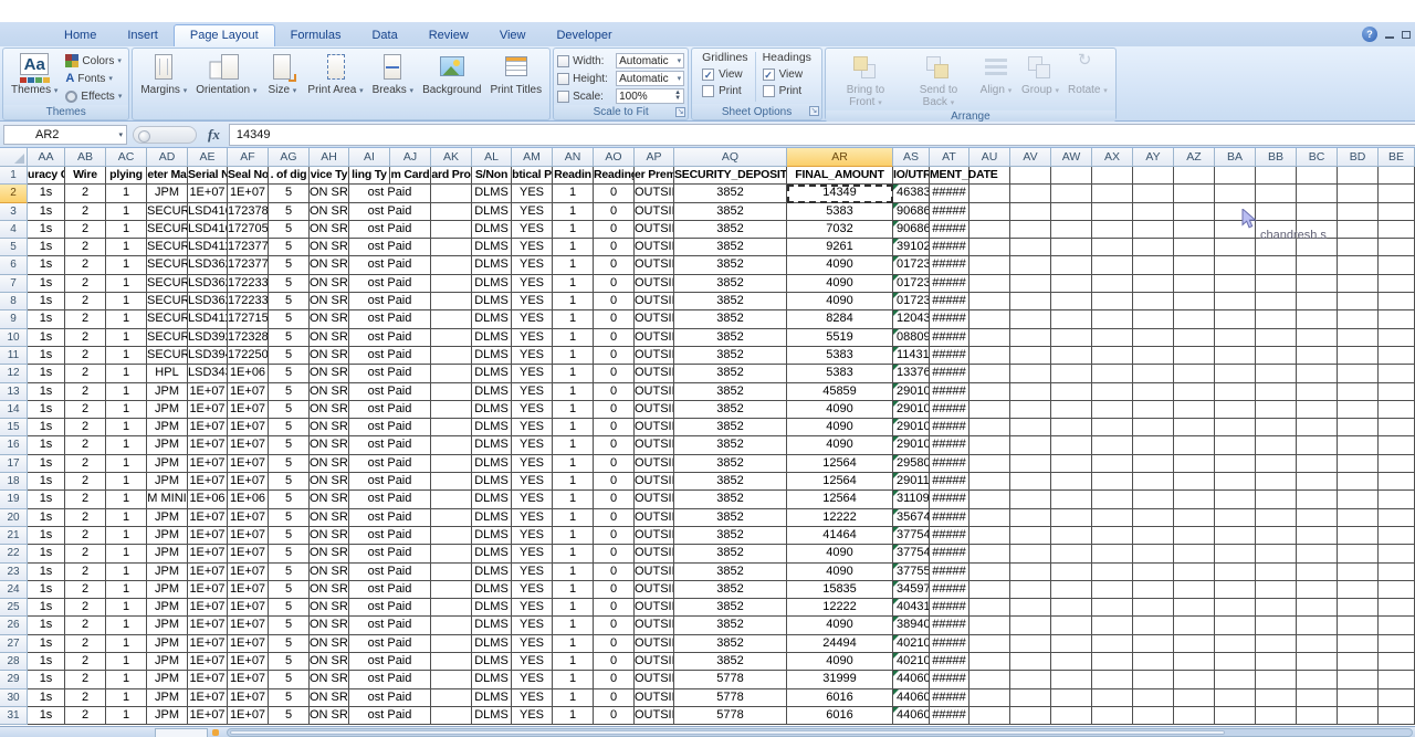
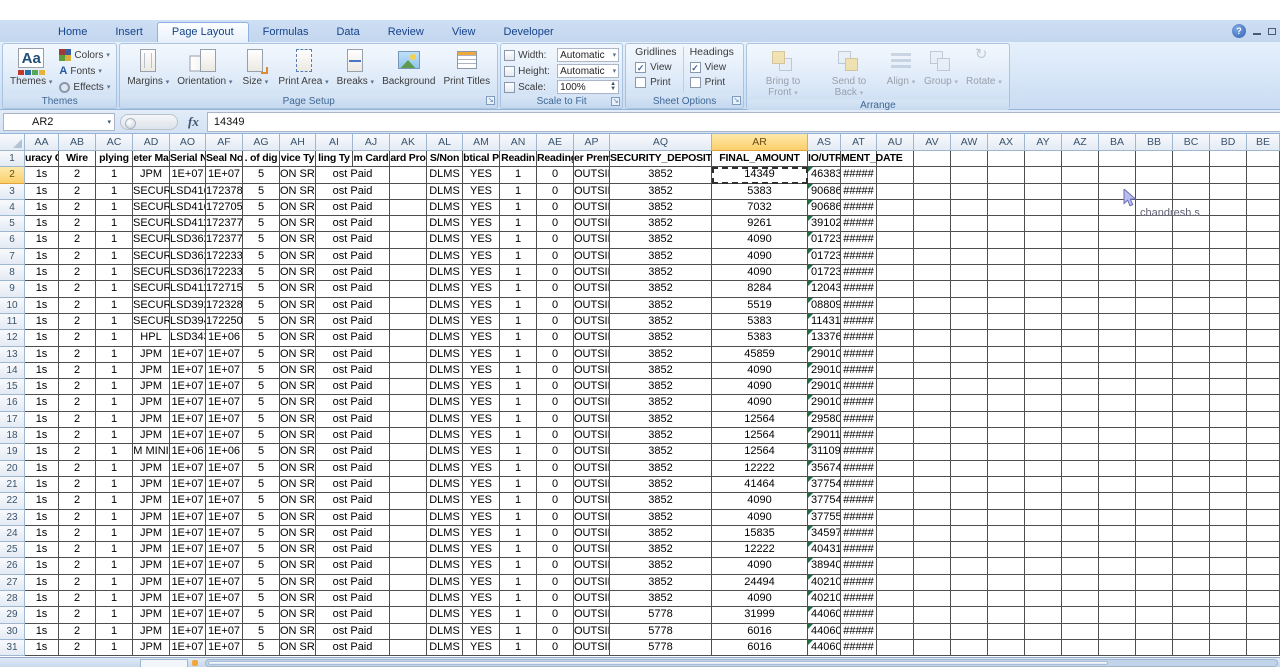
  Home
  Insert
  Page Layout
  Formulas
  Data
  Review
  View
  Developer
  ?
  Aa
  Themes
  Colors
  A
  Fonts
  Effects
  Themes
  Margins
  Orientation
  Size
  Print Area
  Breaks
  Background
  Print Titles
+ Page Setup
  Width:
  Automatic
  Height:
  Automatic
  Scale:
  100%
  Scale to Fit
  Gridlines
  ✓
  View
  Print
  Headings
  ✓
  View
  Print
  Sheet Options
  Bring to Front
  Send to Back
  Align
  Group
  ↻
  Rotate
  Arrange
  AR2
  fx
  14349
  AA
  AB
  AC
  AD
- AE
+ AO
  AF
  AG
  AH
  AI
  AJ
  AK
  AL
  AM
  AN
- AO
+ AE
  AP
  AQ
  AR
  AS
  AT
  AU
  AV
  AW
  AX
  AY
  AZ
  BA
  BB
  BC
  BD
  BE
  1
  uracy C
  Wire
  plying
  eter Ma
  Serial N
  Seal No
  . of dig
  vice Ty
  ling Ty
  m Card
  ard Pro
  S/Non
  btical P
  Readin
  Reading
  er Prem
  SECURITY_DEPOSIT
  FINAL_AMOUNT
  IO/UTR
  MENT_DATE
  2
  1s
  2
  1
  JPM
  1E+07
  1E+07
  5
  ON SR
  ost Paid
  DLMS
  YES
  1
  0
  OUTSI
  3852
  14349
  46383
  #####
  3
  1s
  2
  1
  SECUR
  LSD41
  172378
  5
  ON SR
  ost Paid
  DLMS
  YES
  1
  0
  OUTSI
  3852
  5383
  90686
  #####
  4
  1s
  2
  1
  SECUR
  LSD41
  172705
  5
  ON SR
  ost Paid
  DLMS
  YES
  1
  0
  OUTSI
  3852
  7032
  90686
  #####
  5
  1s
  2
  1
  SECUR
  LSD411
  172377
  5
  ON SR
  ost Paid
  DLMS
  YES
  1
  0
  OUTSI
  3852
  9261
  39102
  #####
  6
  1s
  2
  1
  SECUR
  LSD36
  172377
  5
  ON SR
  ost Paid
  DLMS
  YES
  1
  0
  OUTSI
  3852
  4090
  01723
  #####
  7
  1s
  2
  1
  SECUR
  LSD36
  172233
  5
  ON SR
  ost Paid
  DLMS
  YES
  1
  0
  OUTSI
  3852
  4090
  01723
  #####
  8
  1s
  2
  1
  SECUR
  LSD36
  172233
  5
  ON SR
  ost Paid
  DLMS
  YES
  1
  0
  OUTSI
  3852
  4090
  01723
  #####
  9
  1s
  2
  1
  SECUR
  LSD411
  172715
  5
  ON SR
  ost Paid
  DLMS
  YES
  1
  0
  OUTSI
  3852
  8284
  12043
  #####
  10
  1s
  2
  1
  SECUR
  LSD39
  172328
  5
  ON SR
  ost Paid
  DLMS
  YES
  1
  0
  OUTSI
  3852
  5519
  08809
  #####
  11
  1s
  2
  1
  SECUR
  LSD39
  172250
  5
  ON SR
  ost Paid
  DLMS
  YES
  1
  0
  OUTSI
  3852
  5383
  11431
  #####
  12
  1s
  2
  1
  HPL
  LSD34
  1E+06
  5
  ON SR
  ost Paid
  DLMS
  YES
  1
  0
  OUTSI
  3852
  5383
  13376
  #####
  13
  1s
  2
  1
  JPM
  1E+07
  1E+07
  5
  ON SR
  ost Paid
  DLMS
  YES
  1
  0
  OUTSI
  3852
  45859
  29010
  #####
  14
  1s
  2
  1
  JPM
  1E+07
  1E+07
  5
  ON SR
  ost Paid
  DLMS
  YES
  1
  0
  OUTSI
  3852
  4090
  29010
  #####
  15
  1s
  2
  1
  JPM
  1E+07
  1E+07
  5
  ON SR
  ost Paid
  DLMS
  YES
  1
  0
  OUTSI
  3852
  4090
  29010
  #####
  16
  1s
  2
  1
  JPM
  1E+07
  1E+07
  5
  ON SR
  ost Paid
  DLMS
  YES
  1
  0
  OUTSI
  3852
  4090
  29010
  #####
  17
  1s
  2
  1
  JPM
  1E+07
  1E+07
  5
  ON SR
  ost Paid
  DLMS
  YES
  1
  0
  OUTSI
  3852
  12564
  29580
  #####
  18
  1s
  2
  1
  JPM
  1E+07
  1E+07
  5
  ON SR
  ost Paid
  DLMS
  YES
  1
  0
  OUTSI
  3852
  12564
  29011
  #####
  19
  1s
  2
  1
  M MINI
  1E+06
  1E+06
  5
  ON SR
  ost Paid
  DLMS
  YES
  1
  0
  OUTSI
  3852
  12564
  31109
  #####
  20
  1s
  2
  1
  JPM
  1E+07
  1E+07
  5
  ON SR
  ost Paid
  DLMS
  YES
  1
  0
  OUTSI
  3852
  12222
  35674
  #####
  21
  1s
  2
  1
  JPM
  1E+07
  1E+07
  5
  ON SR
  ost Paid
  DLMS
  YES
  1
  0
  OUTSI
  3852
  41464
  37754
  #####
  22
  1s
  2
  1
  JPM
  1E+07
  1E+07
  5
  ON SR
  ost Paid
  DLMS
  YES
  1
  0
  OUTSI
  3852
  4090
  37754
  #####
  23
  1s
  2
  1
  JPM
  1E+07
  1E+07
  5
  ON SR
  ost Paid
  DLMS
  YES
  1
  0
  OUTSI
  3852
  4090
  37755
  #####
  24
  1s
  2
  1
  JPM
  1E+07
  1E+07
  5
  ON SR
  ost Paid
  DLMS
  YES
  1
  0
  OUTSI
  3852
  15835
  34597
  #####
  25
  1s
  2
  1
  JPM
  1E+07
  1E+07
  5
  ON SR
  ost Paid
  DLMS
  YES
  1
  0
  OUTSI
  3852
  12222
  40431
  #####
  26
  1s
  2
  1
  JPM
  1E+07
  1E+07
  5
  ON SR
  ost Paid
  DLMS
  YES
  1
  0
  OUTSI
  3852
  4090
  38940
  #####
  27
  1s
  2
  1
  JPM
  1E+07
  1E+07
  5
  ON SR
  ost Paid
  DLMS
  YES
  1
  0
  OUTSI
  3852
  24494
  40210
  #####
  28
  1s
  2
  1
  JPM
  1E+07
  1E+07
  5
  ON SR
  ost Paid
  DLMS
  YES
  1
  0
  OUTSI
  3852
  4090
  40210
  #####
  29
  1s
  2
  1
  JPM
  1E+07
  1E+07
  5
  ON SR
  ost Paid
  DLMS
  YES
  1
  0
  OUTSI
  5778
  31999
  44060
  #####
  30
  1s
  2
  1
  JPM
  1E+07
  1E+07
  5
  ON SR
  ost Paid
  DLMS
  YES
  1
  0
  OUTSI
  5778
  6016
  44060
  #####
  31
  1s
  2
  1
  JPM
  1E+07
  1E+07
  5
  ON SR
  ost Paid
  DLMS
  YES
  1
  0
  OUTSI
  5778
  6016
  44060
  #####
  chandresh.s
